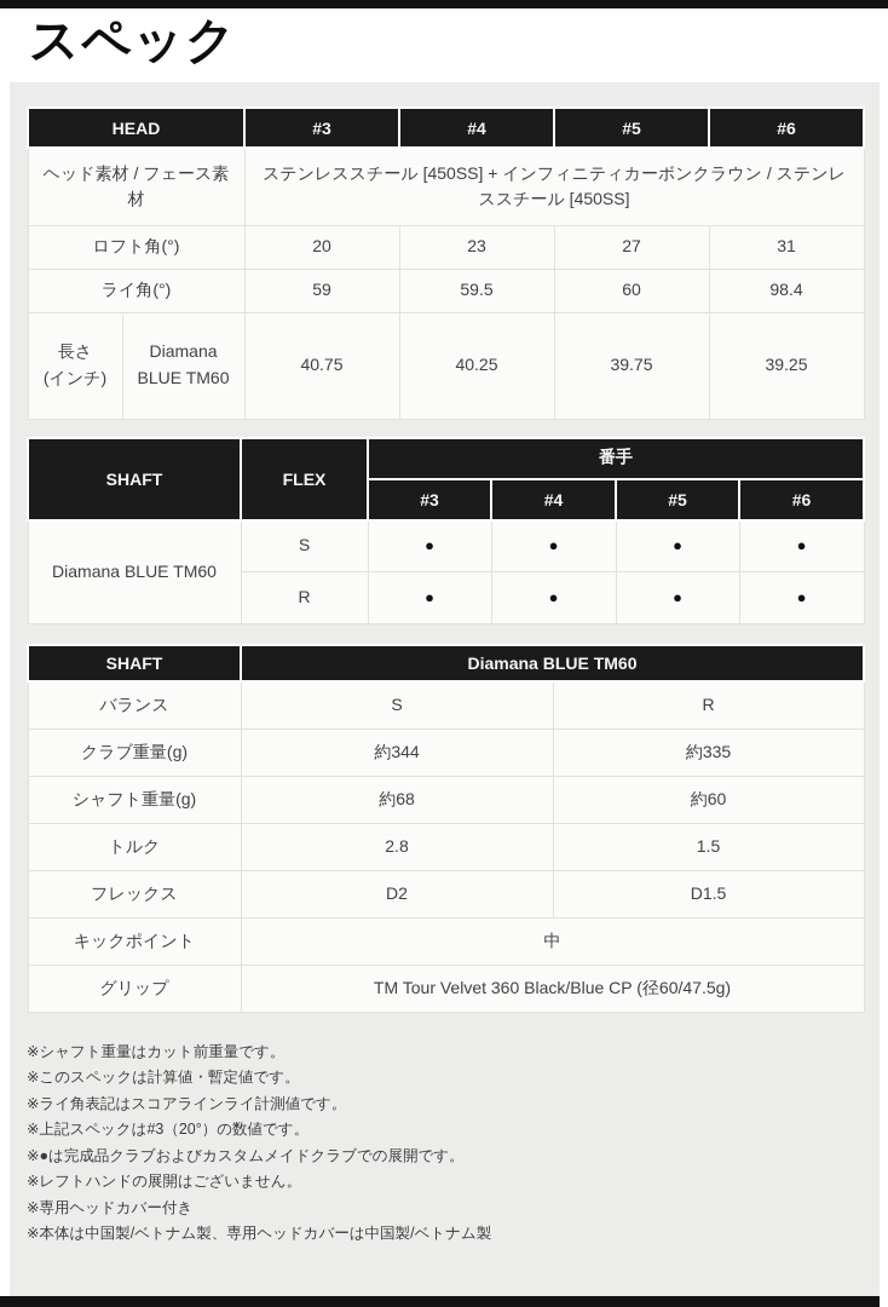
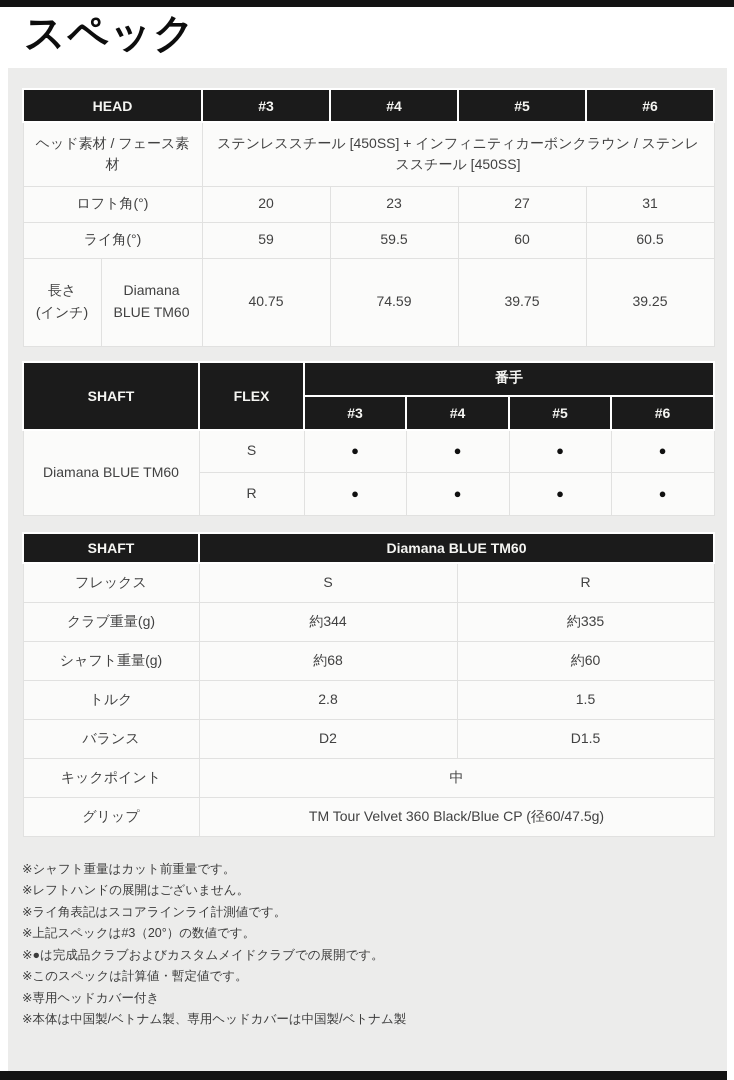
  スペック
  HEAD	#3	#4	#5	#6
  ヘッド素材 / フェース素材	ステンレススチール [450SS] + インフィニティカーボンクラウン / ステンレススチール [450SS]
  ロフト角(°)	20	23	27	31
- ライ角(°)	59	59.5	60	98.4
+ ライ角(°)	59	59.5	60	60.5
- 長さ (インチ)	Diamana BLUE TM60	40.75	40.25	39.75	39.25
+ 長さ (インチ)	Diamana BLUE TM60	40.75	74.59	39.75	39.25
  SHAFT	FLEX	番手
  #3	#4	#5	#6
  Diamana BLUE TM60	S	●	●	●	●
  R	●	●	●	●
  SHAFT	Diamana BLUE TM60
- バランス	S	R
+ フレックス	S	R
  クラブ重量(g)	約344	約335
  シャフト重量(g)	約68	約60
  トルク	2.8	1.5
- フレックス	D2	D1.5
+ バランス	D2	D1.5
  キックポイント	中
  グリップ	TM Tour Velvet 360 Black/Blue CP (径60/47.5g)
  ※シャフト重量はカット前重量です。
- ※このスペックは計算値・暫定値です。
+ ※レフトハンドの展開はございません。
  ※ライ角表記はスコアラインライ計測値です。
  ※上記スペックは#3（20°）の数値です。
  ※●は完成品クラブおよびカスタムメイドクラブでの展開です。
- ※レフトハンドの展開はございません。
+ ※このスペックは計算値・暫定値です。
  ※専用ヘッドカバー付き
  ※本体は中国製/ベトナム製、専用ヘッドカバーは中国製/ベトナム製
